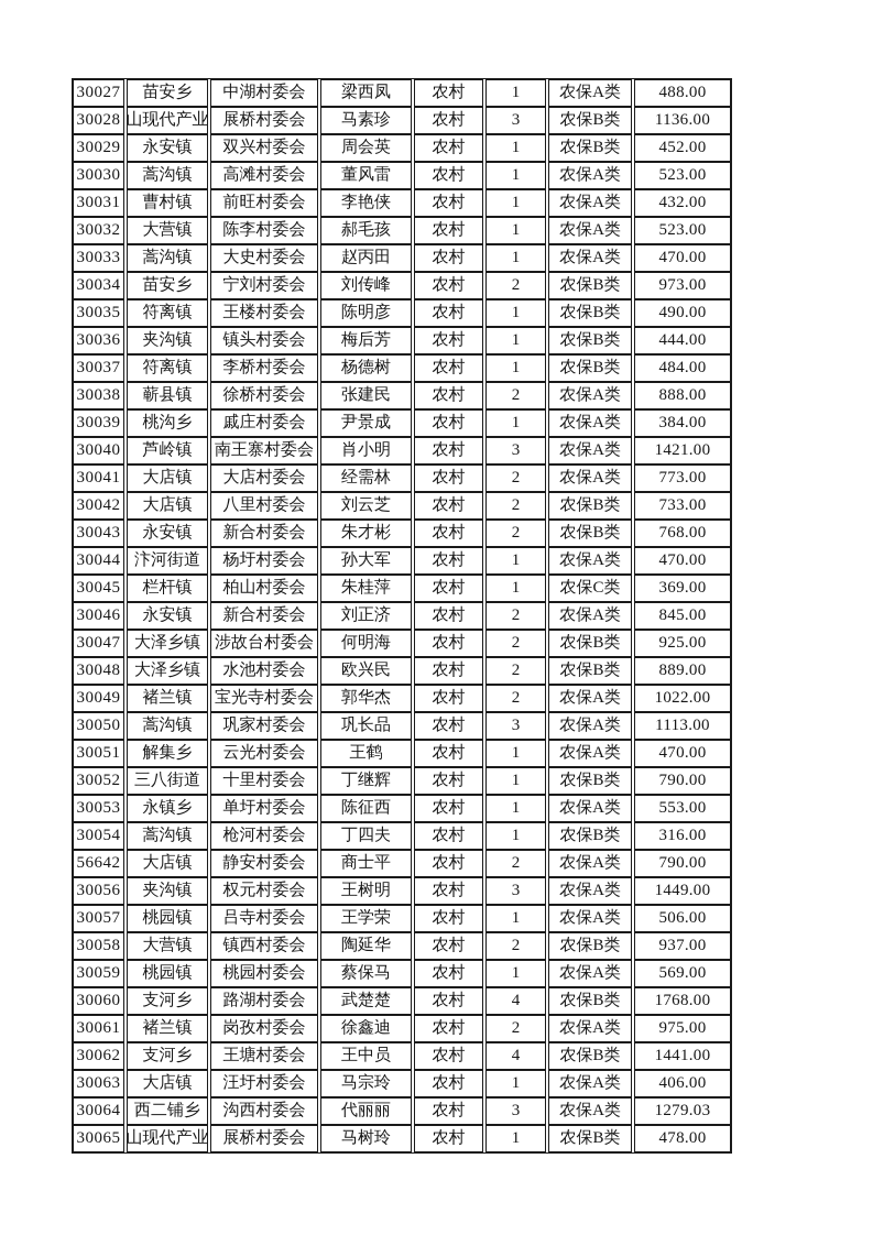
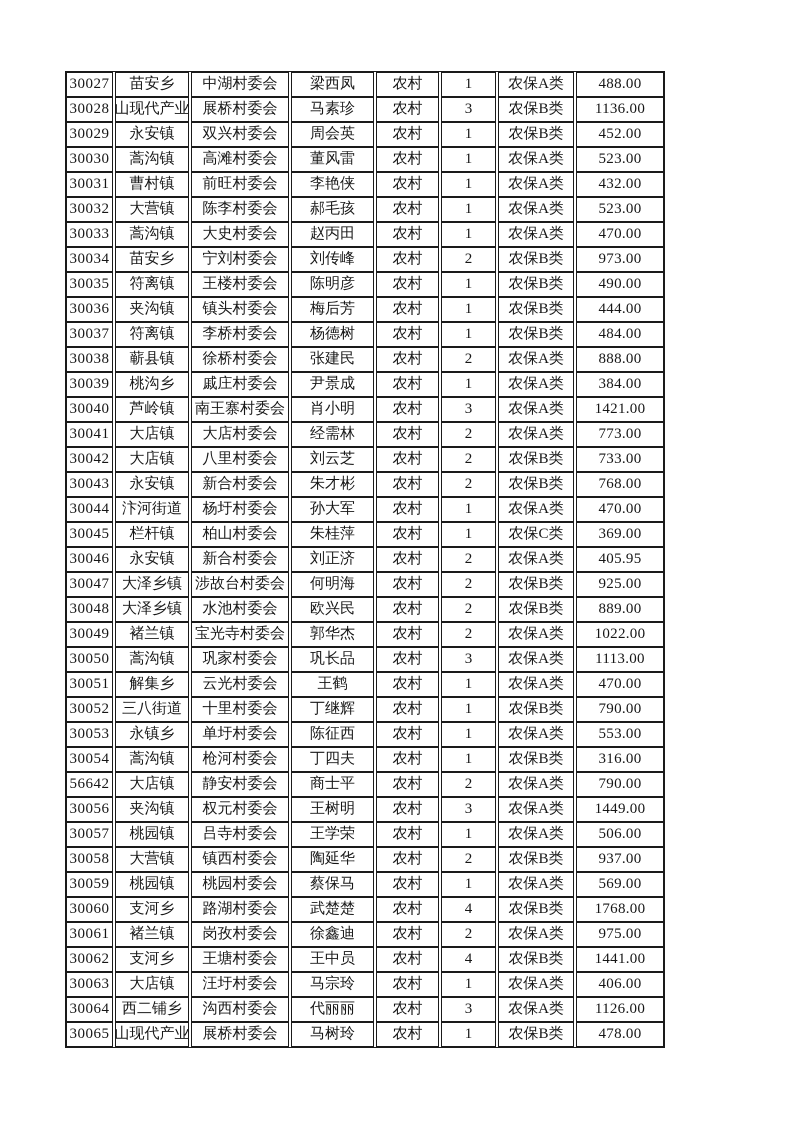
  30027
  苗安乡
  中湖村委会
  梁西凤
  农村
  1
  农保A类
  488.00
  30028
  展桥村委会
  马素珍
  农村
  3
  农保B类
  1136.00
  30029
  永安镇
  双兴村委会
  周会英
  农村
  1
  农保B类
  452.00
  30030
  蒿沟镇
  高滩村委会
  董风雷
  农村
  1
  农保A类
  523.00
  30031
  曹村镇
  前旺村委会
  李艳侠
  农村
  1
  农保A类
  432.00
  30032
  大营镇
  陈李村委会
  郝毛孩
  农村
  1
  农保A类
  523.00
  30033
  蒿沟镇
  大史村委会
  赵丙田
  农村
  1
  农保A类
  470.00
  30034
  苗安乡
  宁刘村委会
  刘传峰
  农村
  2
  农保B类
  973.00
  30035
  符离镇
  王楼村委会
  陈明彦
  农村
  1
  农保B类
  490.00
  30036
  夹沟镇
  镇头村委会
  梅后芳
  农村
  1
  农保B类
  444.00
  30037
  符离镇
  李桥村委会
  杨德树
  农村
  1
  农保B类
  484.00
  30038
  蕲县镇
  徐桥村委会
  张建民
  农村
  2
  农保A类
  888.00
  30039
  桃沟乡
  戚庄村委会
  尹景成
  农村
  1
  农保A类
  384.00
  30040
  芦岭镇
  南王寨村委会
  肖小明
  农村
  3
  农保A类
  1421.00
  30041
  大店镇
  大店村委会
  经需林
  农村
  2
  农保A类
  773.00
  30042
  大店镇
  八里村委会
  刘云芝
  农村
  2
  农保B类
  733.00
  30043
  永安镇
  新合村委会
  朱才彬
  农村
  2
  农保B类
  768.00
  30044
  汴河街道
  杨圩村委会
  孙大军
  农村
  1
  农保A类
  470.00
  30045
  栏杆镇
  柏山村委会
  朱桂萍
  农村
  1
  农保C类
  369.00
  30046
  永安镇
  新合村委会
  刘正济
  农村
  2
  农保A类
- 845.00
+ 405.95
  30047
  大泽乡镇
  涉故台村委会
  何明海
  农村
  2
  农保B类
  925.00
  30048
  大泽乡镇
  水池村委会
  欧兴民
  农村
  2
  农保B类
  889.00
  30049
  褚兰镇
  宝光寺村委会
  郭华杰
  农村
  2
  农保A类
  1022.00
  30050
  蒿沟镇
  巩家村委会
  巩长品
  农村
  3
  农保A类
  1113.00
  30051
  解集乡
  云光村委会
  王鹤
  农村
  1
  农保A类
  470.00
  30052
  三八街道
  十里村委会
  丁继辉
  农村
  1
  农保B类
  790.00
  30053
  永镇乡
  单圩村委会
  陈征西
  农村
  1
  农保A类
  553.00
  30054
  蒿沟镇
  枪河村委会
  丁四夫
  农村
  1
  农保B类
  316.00
  56642
  大店镇
  静安村委会
  商士平
  农村
  2
  农保A类
  790.00
  30056
  夹沟镇
  权元村委会
  王树明
  农村
  3
  农保A类
  1449.00
  30057
  桃园镇
  吕寺村委会
  王学荣
  农村
  1
  农保A类
  506.00
  30058
  大营镇
  镇西村委会
  陶延华
  农村
  2
  农保B类
  937.00
  30059
  桃园镇
  桃园村委会
  蔡保马
  农村
  1
  农保A类
  569.00
  30060
  支河乡
  路湖村委会
  武楚楚
  农村
  4
  农保B类
  1768.00
  30061
  褚兰镇
  岗孜村委会
  徐鑫迪
  农村
  2
  农保A类
  975.00
  30062
  支河乡
  王塘村委会
  王中员
  农村
  4
  农保B类
  1441.00
  30063
  大店镇
  汪圩村委会
  马宗玲
  农村
  1
  农保A类
  406.00
  30064
  西二铺乡
  沟西村委会
  代丽丽
  农村
  3
  农保A类
- 1279.03
+ 1126.00
  30065
  展桥村委会
  马树玲
  农村
  1
  农保B类
  478.00
